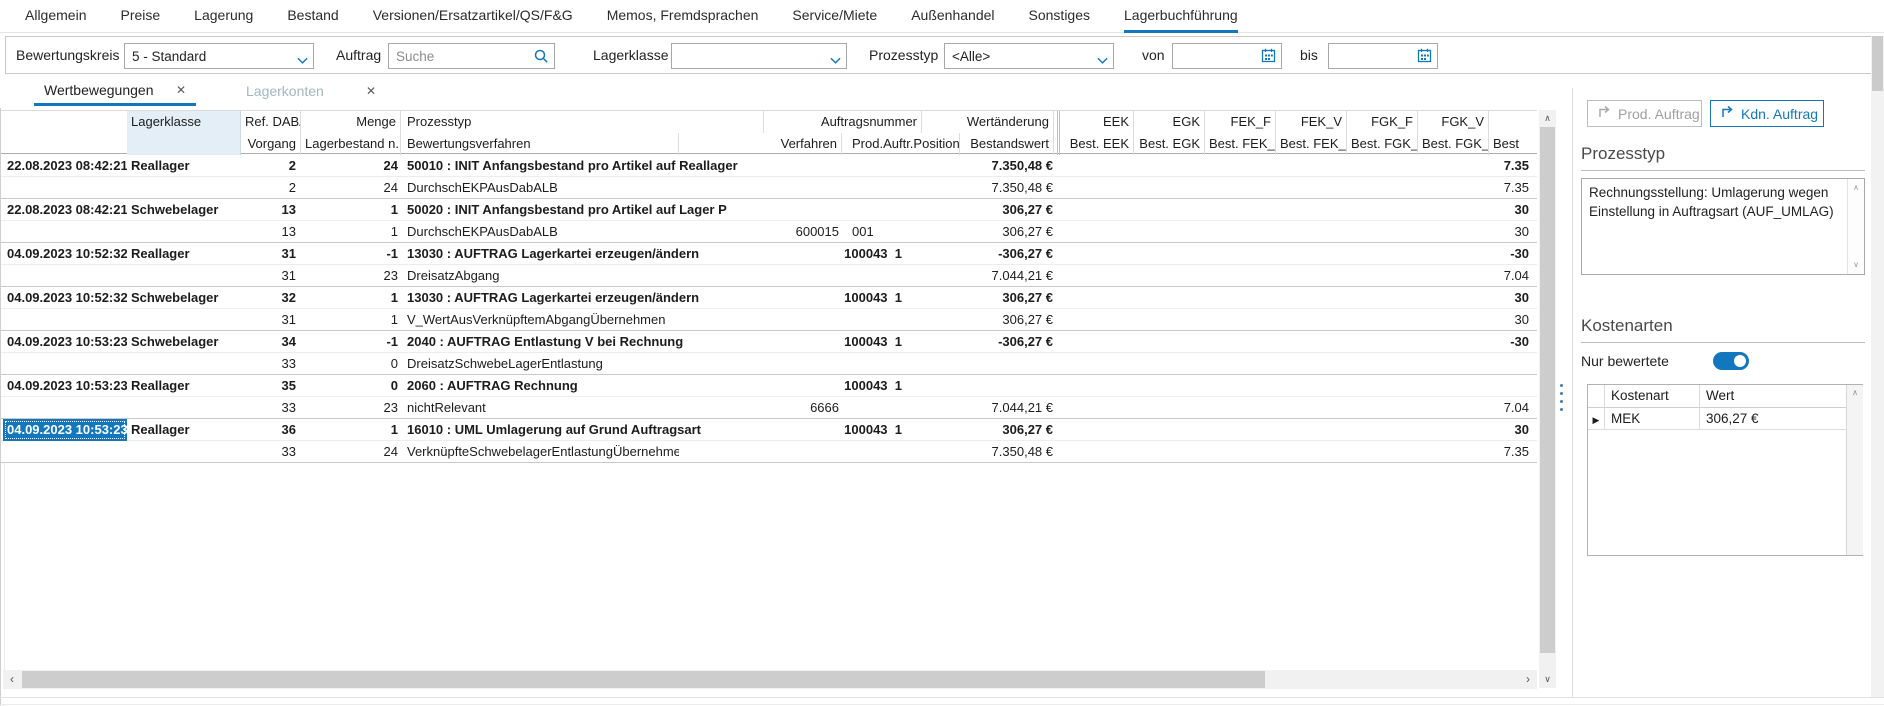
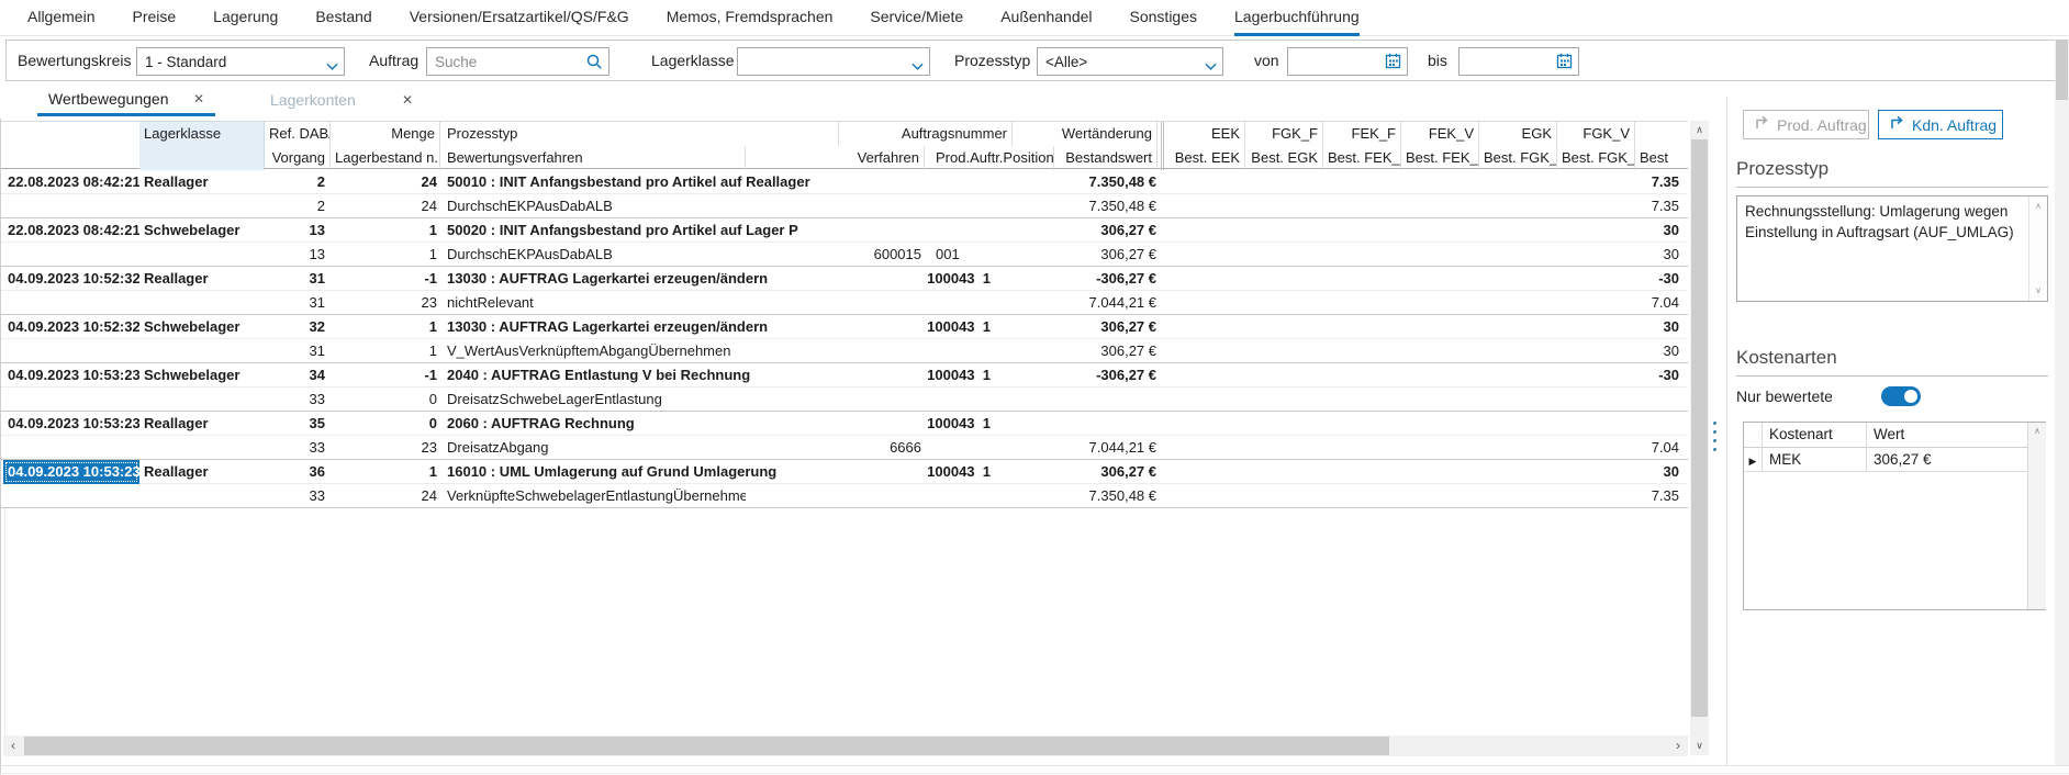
  Allgemein
  Preise
  Lagerung
  Bestand
  Versionen/Ersatzartikel/QS/F&G
  Memos, Fremdsprachen
  Service/Miete
  Außenhandel
  Sonstiges
  Lagerbuchführung
  Bewertungskreis
- 5 - Standard
+ 1 - Standard
  Auftrag
  Suche
  Lagerklasse
  Prozesstyp
  <Alle>
  von
  bis
  Wertbewegungen
  ✕
  Lagerkonten
  ✕
  Lagerklasse
  Ref. DAB
  Menge
  Prozesstyp
  Auftragsnummer
  Wertänderung
  EEK
- EGK
+ FGK_F
  FEK_F
  FEK_V
- FGK_F
+ EGK
  FGK_V
  Vorgang
  Lagerbestand n..
  Bewertungsverfahren
  Verfahren
  Prod.Auftr.Position
  Bestandswert
  Best. EEK
  Best. EGK
  Best. FEK_
  Best. FEK_
  Best. FGK_
  Best. FGK_
  Best
  22.08.2023 08:42:21
  Reallager
  2
  24
  50010 : INIT Anfangsbestand pro Artikel auf Reallager
  7.350,48 €
  7.35
  2
  24
  DurchschEKPAusDabALB
  7.350,48 €
  7.35
  22.08.2023 08:42:21
  Schwebelager
  13
  1
  50020 : INIT Anfangsbestand pro Artikel auf Lager P
  306,27 €
  30
  13
  1
  DurchschEKPAusDabALB
  600015
  001
  306,27 €
  30
  04.09.2023 10:52:32
  Reallager
  31
  -1
  13030 : AUFTRAG Lagerkartei erzeugen/ändern
  100043 1
  -306,27 €
  -30
  31
  23
- DreisatzAbgang
+ nichtRelevant
  7.044,21 €
  7.04
  04.09.2023 10:52:32
  Schwebelager
  32
  1
  13030 : AUFTRAG Lagerkartei erzeugen/ändern
  100043 1
  306,27 €
  30
  31
  1
  V_WertAusVerknüpftemAbgangÜbernehmen
  306,27 €
  30
  04.09.2023 10:53:23
  Schwebelager
  34
  -1
  2040 : AUFTRAG Entlastung V bei Rechnung
  100043 1
  -306,27 €
  -30
  33
  0
  DreisatzSchwebeLagerEntlastung
  04.09.2023 10:53:23
  Reallager
  35
  0
  2060 : AUFTRAG Rechnung
  100043 1
  33
  23
- nichtRelevant
+ DreisatzAbgang
  6666
  7.044,21 €
  7.04
  04.09.2023 10:53:23
  Reallager
  36
  1
- 16010 : UML Umlagerung auf Grund Auftragsart
+ 16010 : UML Umlagerung auf Grund Umlagerung
  100043 1
  306,27 €
  30
  33
  24
  VerknüpfteSchwebelagerEntlastungÜbernehme
  7.350,48 €
  7.35
  ∧
  ∨
  ‹
  ›
  Prod. Auftrag
  Kdn. Auftrag
  Prozesstyp
  Rechnungsstellung: Umlagerung wegen Einstellung in Auftragsart (AUF_UMLAG)
  ∧
  ∨
  Kostenarten
  Nur bewertete
  Kostenart
  Wert
  ▶
  MEK
  306,27 €
  ∧
